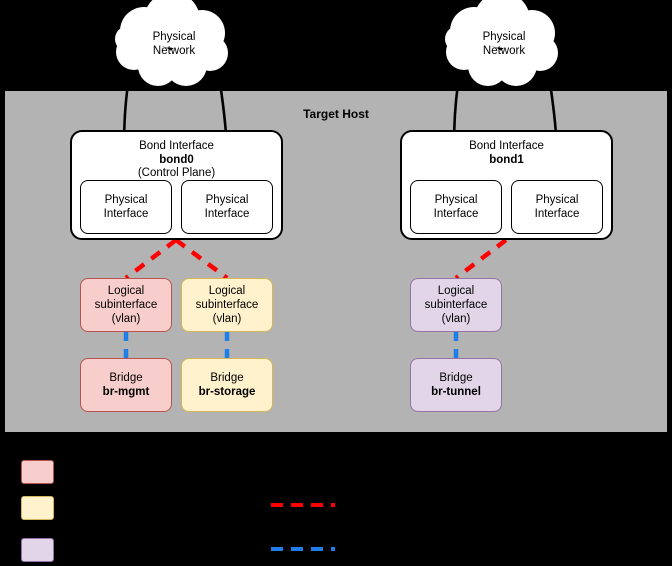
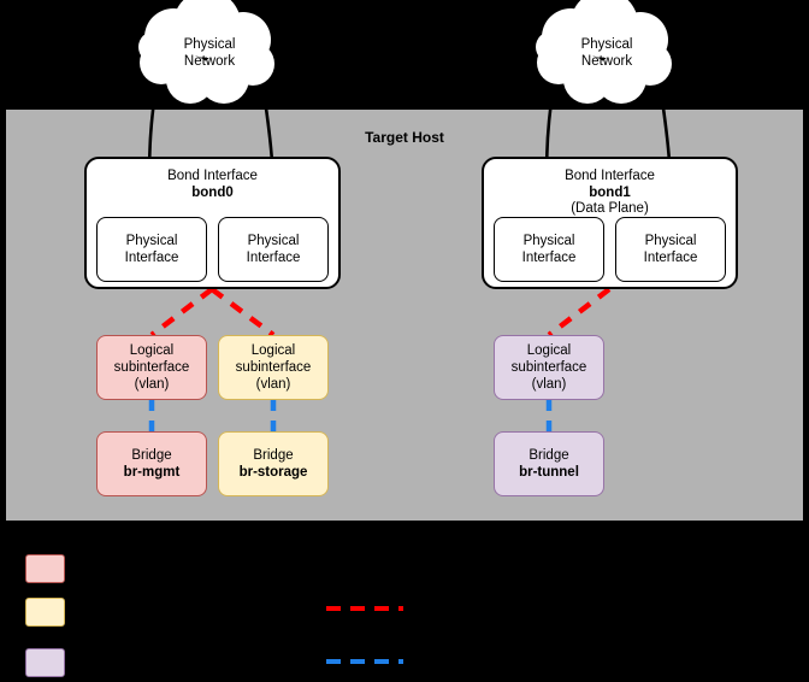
  Target Host
  Physical
  Network
  Physical
  Network
  Bond Interface
  bond0
- (Control Plane)
  Physical
  Interface
  Physical
  Interface
  Bond Interface
  bond1
+ (Data Plane)
  Physical
  Interface
  Physical
  Interface
  Logical
  subinterface
  (vlan)
  Logical
  subinterface
  (vlan)
  Logical
  subinterface
  (vlan)
  Bridge
  br-mgmt
  Bridge
  br-storage
  Bridge
  br-tunnel
